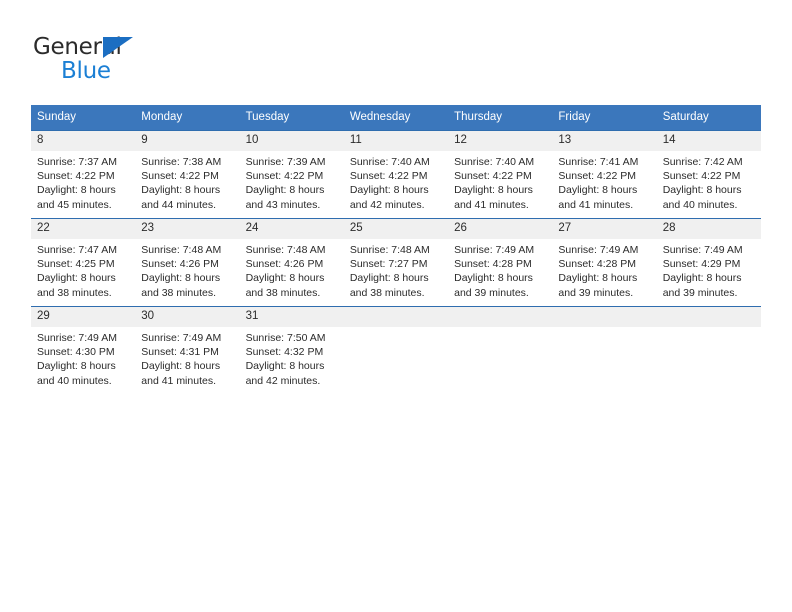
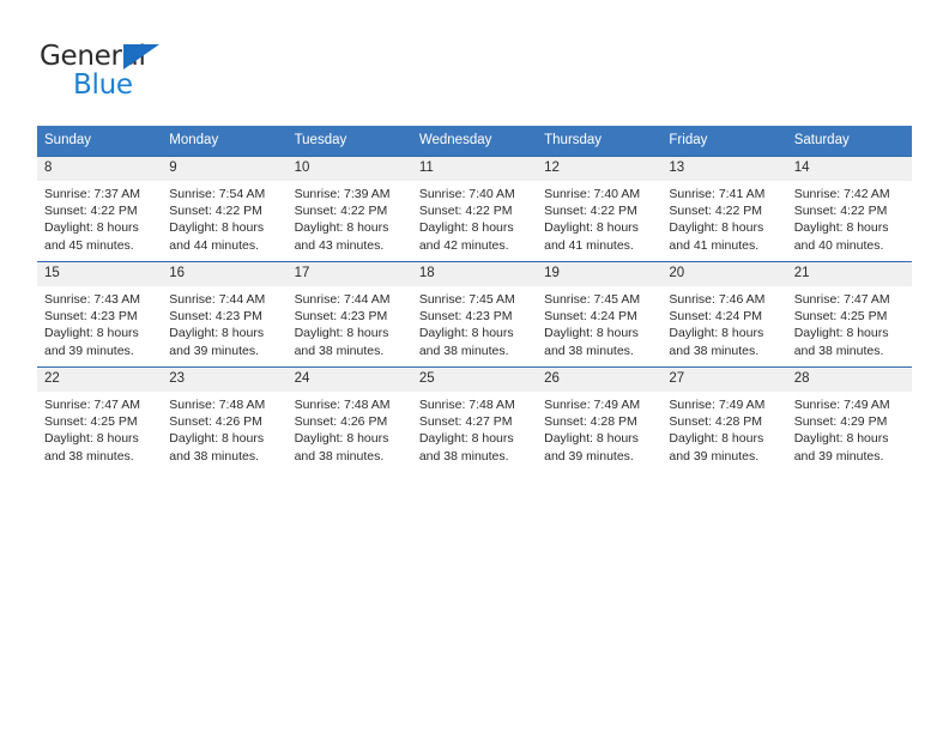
  General
  Blue
  Sunday	Monday	Tuesday	Wednesday	Thursday	Friday	Saturday
- 8 Sunrise: 7:37 AM Sunset: 4:22 PM Daylight: 8 hours and 45 minutes.	9 Sunrise: 7:38 AM Sunset: 4:22 PM Daylight: 8 hours and 44 minutes.	10 Sunrise: 7:39 AM Sunset: 4:22 PM Daylight: 8 hours and 43 minutes.	11 Sunrise: 7:40 AM Sunset: 4:22 PM Daylight: 8 hours and 42 minutes.	12 Sunrise: 7:40 AM Sunset: 4:22 PM Daylight: 8 hours and 41 minutes.	13 Sunrise: 7:41 AM Sunset: 4:22 PM Daylight: 8 hours and 41 minutes.	14 Sunrise: 7:42 AM Sunset: 4:22 PM Daylight: 8 hours and 40 minutes.
+ 8 Sunrise: 7:37 AM Sunset: 4:22 PM Daylight: 8 hours and 45 minutes.	9 Sunrise: 7:54 AM Sunset: 4:22 PM Daylight: 8 hours and 44 minutes.	10 Sunrise: 7:39 AM Sunset: 4:22 PM Daylight: 8 hours and 43 minutes.	11 Sunrise: 7:40 AM Sunset: 4:22 PM Daylight: 8 hours and 42 minutes.	12 Sunrise: 7:40 AM Sunset: 4:22 PM Daylight: 8 hours and 41 minutes.	13 Sunrise: 7:41 AM Sunset: 4:22 PM Daylight: 8 hours and 41 minutes.	14 Sunrise: 7:42 AM Sunset: 4:22 PM Daylight: 8 hours and 40 minutes.
+ 15 Sunrise: 7:43 AM Sunset: 4:23 PM Daylight: 8 hours and 39 minutes.	16 Sunrise: 7:44 AM Sunset: 4:23 PM Daylight: 8 hours and 39 minutes.	17 Sunrise: 7:44 AM Sunset: 4:23 PM Daylight: 8 hours and 38 minutes.	18 Sunrise: 7:45 AM Sunset: 4:23 PM Daylight: 8 hours and 38 minutes.	19 Sunrise: 7:45 AM Sunset: 4:24 PM Daylight: 8 hours and 38 minutes.	20 Sunrise: 7:46 AM Sunset: 4:24 PM Daylight: 8 hours and 38 minutes.	21 Sunrise: 7:47 AM Sunset: 4:25 PM Daylight: 8 hours and 38 minutes.
- 22 Sunrise: 7:47 AM Sunset: 4:25 PM Daylight: 8 hours and 38 minutes.	23 Sunrise: 7:48 AM Sunset: 4:26 PM Daylight: 8 hours and 38 minutes.	24 Sunrise: 7:48 AM Sunset: 4:26 PM Daylight: 8 hours and 38 minutes.	25 Sunrise: 7:48 AM Sunset: 7:27 PM Daylight: 8 hours and 38 minutes.	26 Sunrise: 7:49 AM Sunset: 4:28 PM Daylight: 8 hours and 39 minutes.	27 Sunrise: 7:49 AM Sunset: 4:28 PM Daylight: 8 hours and 39 minutes.	28 Sunrise: 7:49 AM Sunset: 4:29 PM Daylight: 8 hours and 39 minutes.
+ 22 Sunrise: 7:47 AM Sunset: 4:25 PM Daylight: 8 hours and 38 minutes.	23 Sunrise: 7:48 AM Sunset: 4:26 PM Daylight: 8 hours and 38 minutes.	24 Sunrise: 7:48 AM Sunset: 4:26 PM Daylight: 8 hours and 38 minutes.	25 Sunrise: 7:48 AM Sunset: 4:27 PM Daylight: 8 hours and 38 minutes.	26 Sunrise: 7:49 AM Sunset: 4:28 PM Daylight: 8 hours and 39 minutes.	27 Sunrise: 7:49 AM Sunset: 4:28 PM Daylight: 8 hours and 39 minutes.	28 Sunrise: 7:49 AM Sunset: 4:29 PM Daylight: 8 hours and 39 minutes.
- 29 Sunrise: 7:49 AM Sunset: 4:30 PM Daylight: 8 hours and 40 minutes.	30 Sunrise: 7:49 AM Sunset: 4:31 PM Daylight: 8 hours and 41 minutes.	31 Sunrise: 7:50 AM Sunset: 4:32 PM Daylight: 8 hours and 42 minutes.
